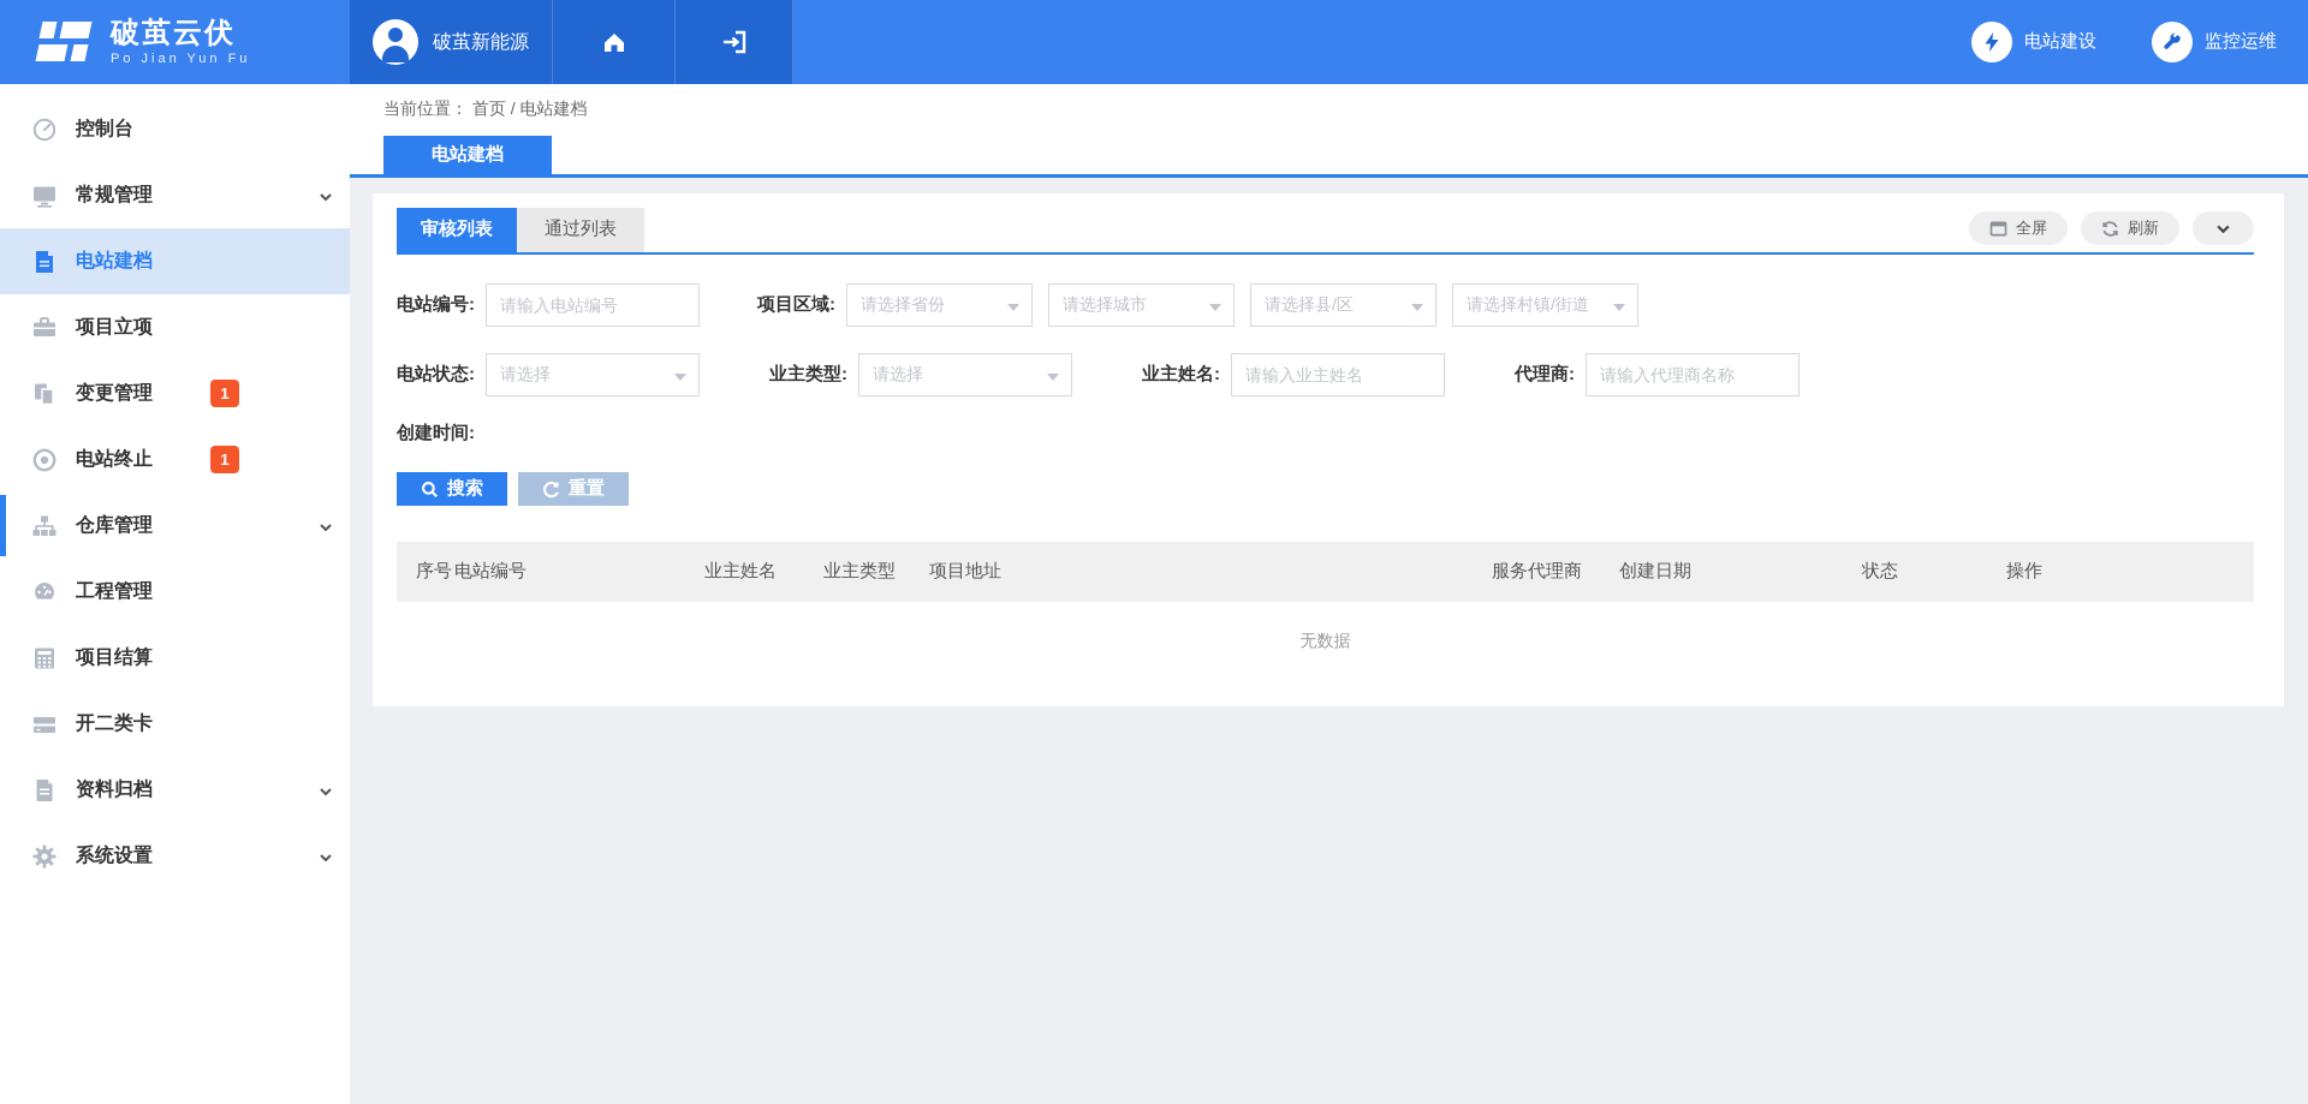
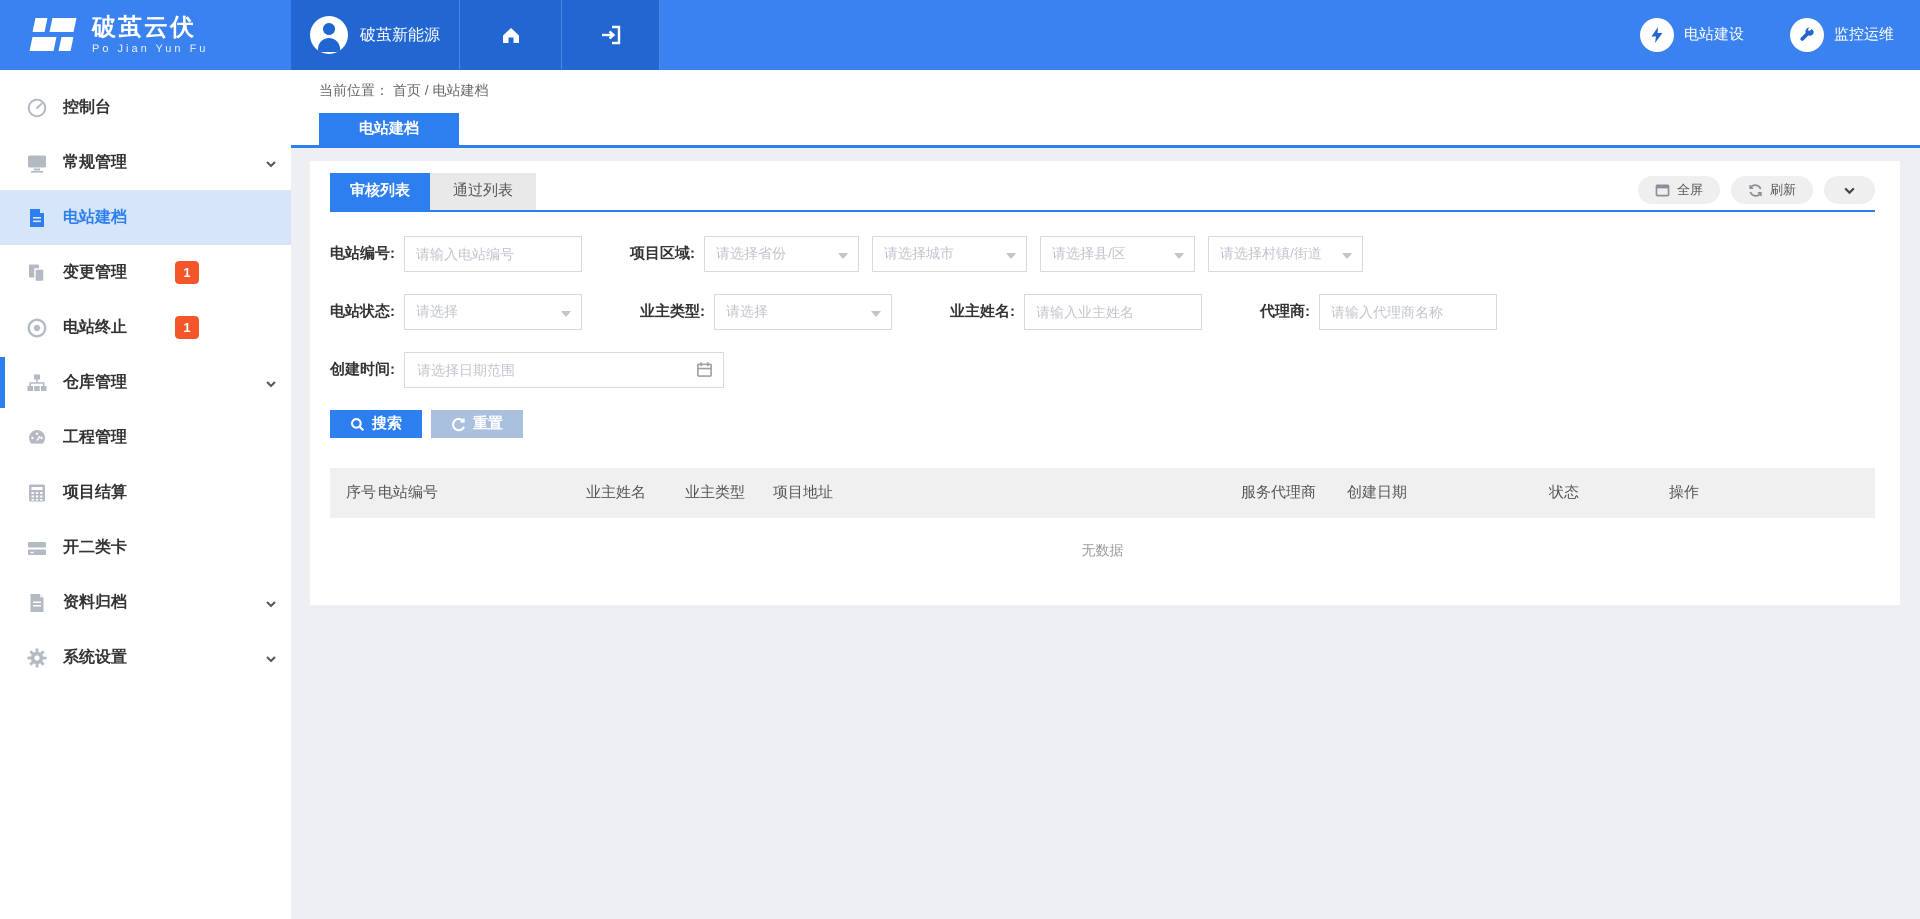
  破茧云伏
  Po Jian Yun Fu
  破茧新能源
  电站建设
  监控运维
  控制台
  常规管理
  电站建档
- 项目立项
  变更管理
  1
  电站终止
  1
  仓库管理
  工程管理
  项目结算
  开二类卡
  资料归档
  系统设置
  当前位置： 首页 / 电站建档
  电站建档
  审核列表
  通过列表
  全屏
  刷新
  电站编号:
  请输入电站编号
  项目区域:
  请选择省份
  请选择城市
  请选择县/区
  请选择村镇/街道
  电站状态:
  请选择
  业主类型:
  请选择
  业主姓名:
  请输入业主姓名
  代理商:
  请输入代理商名称
  创建时间:
+ 请选择日期范围
  搜索
  重置
  序号	电站编号	业主姓名	业主类型	项目地址	服务代理商	创建日期	状态	操作
  无数据
